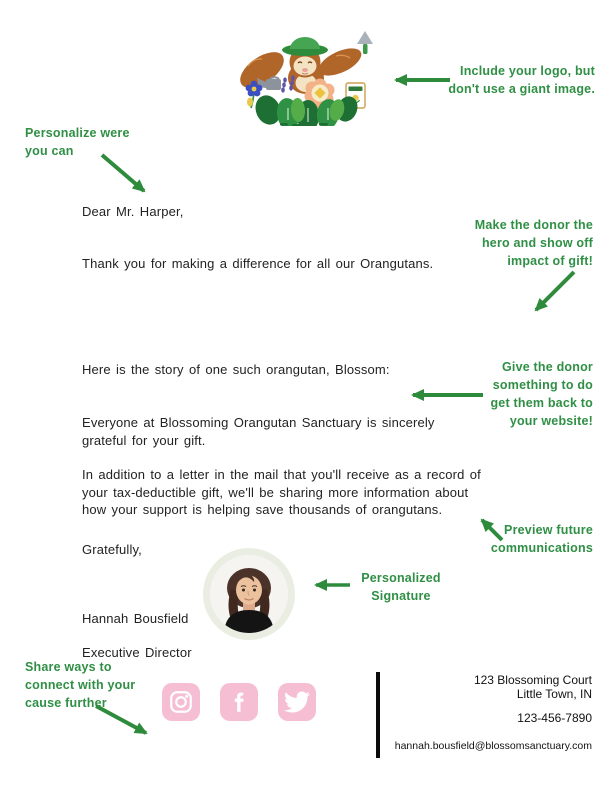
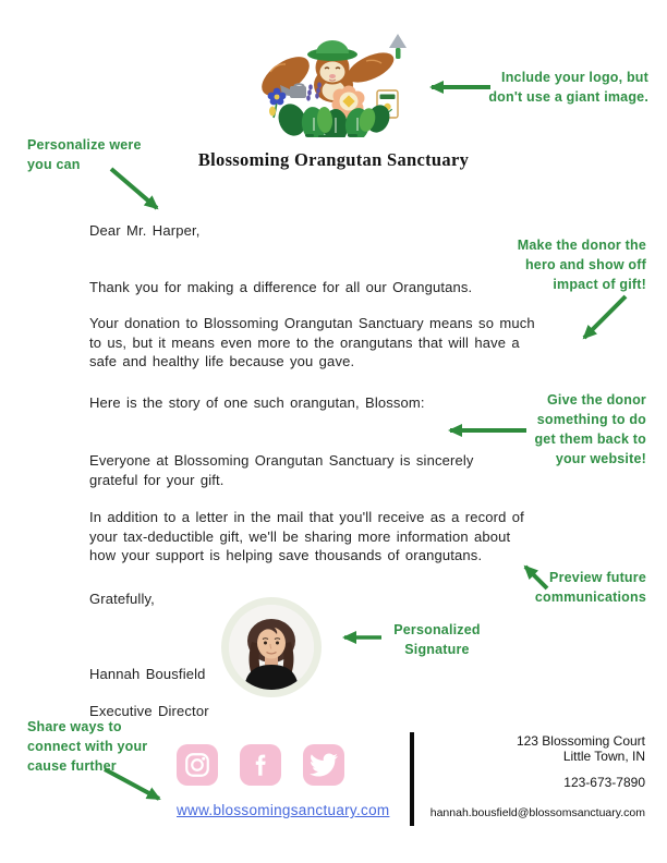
+ Blossoming Orangutan Sanctuary
  Include your logo, but
  don't use a giant image.
  Personalize were
  you can
  Make the donor the
  hero and show off
  impact of gift!
  Give the donor
  something to do
  get them back to
  your website!
  Preview future
  communications
  Personalized
  Signature
  Share ways to
  connect with your
  cause further
  Dear Mr. Harper,
  Thank you for making a difference for all our Orangutans.
+ Your donation to Blossoming Orangutan Sanctuary means so much
+ to us, but it means even more to the orangutans that will have a
+ safe and healthy life because you gave.
  Here is the story of one such orangutan, Blossom:
  Everyone at Blossoming Orangutan Sanctuary is sincerely
  grateful for your gift.
  In addition to a letter in the mail that you'll receive as a record of
  your tax-deductible gift, we'll be sharing more information about
  how your support is helping save thousands of orangutans.
  Gratefully,
  Hannah Bousfield
  Executive Director
+ www.blossomingsanctuary.com
  123 Blossoming Court
  Little Town, IN
- 123-456-7890
+ 123-673-7890
  hannah.bousfield@blossomsanctuary.com
